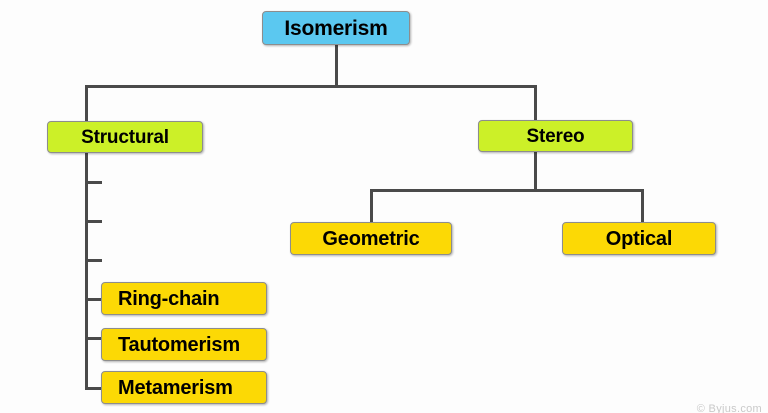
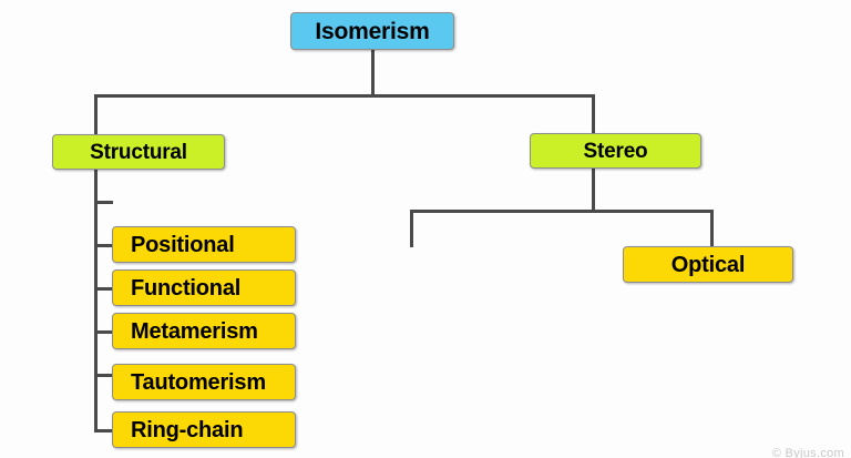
  Isomerism
  Structural
  Stereo
+ Positional
+ Functional
- Ring-chain
+ Metamerism
  Tautomerism
- Metamerism
+ Ring-chain
- Geometric
  Optical
  © Byjus.com
